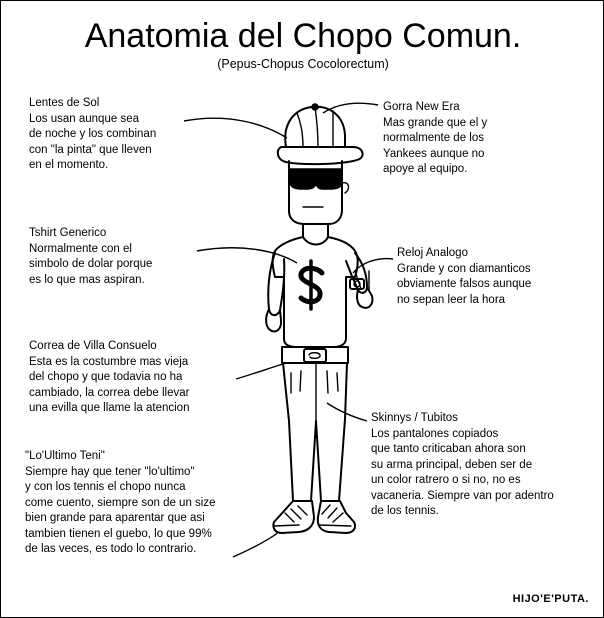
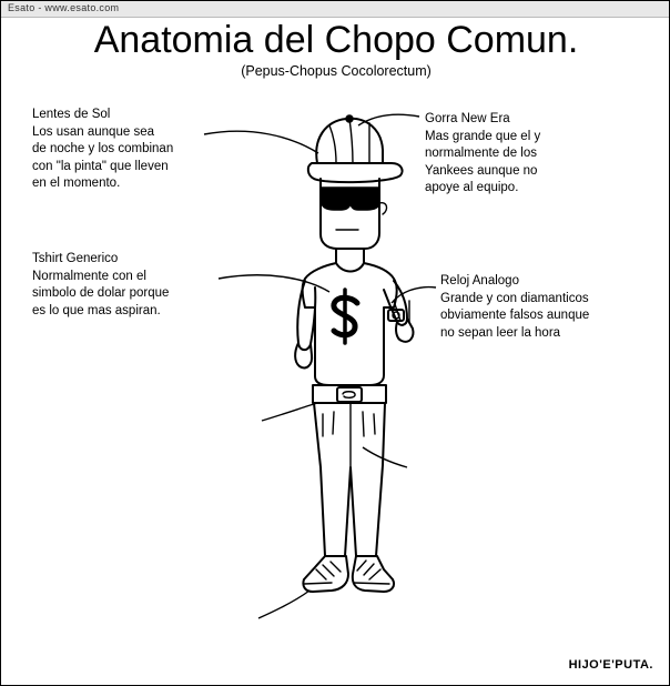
+ Esato - www.esato.com
  Anatomia del Chopo Comun.
  (Pepus-Chopus Cocolorectum)
  Lentes de Sol
  Los usan aunque sea
  de noche y los combinan
  con "la pinta" que lleven
  en el momento.
  Gorra New Era
  Mas grande que el y
  normalmente de los
  Yankees aunque no
  apoye al equipo.
  Tshirt Generico
  Normalmente con el
  simbolo de dolar porque
  es lo que mas aspiran.
  Reloj Analogo
  Grande y con diamanticos
  obviamente falsos aunque
  no sepan leer la hora
- Correa de Villa Consuelo
- Esta es la costumbre mas vieja
- del chopo y que todavia no ha
- cambiado, la correa debe llevar
- una evilla que llame la atencion
- Skinnys / Tubitos
- Los pantalones copiados
- que tanto criticaban ahora son
- su arma principal, deben ser de
- un color ratrero o si no, no es
- vacaneria. Siempre van por adentro
- de los tennis.
- "Lo'Ultimo Teni"
- Siempre hay que tener "lo'ultimo"
- y con los tennis el chopo nunca
- come cuento, siempre son de un size
- bien grande para aparentar que asi
- tambien tienen el guebo, lo que 99%
- de las veces, es todo lo contrario.
  HIJO'E'PUTA.
